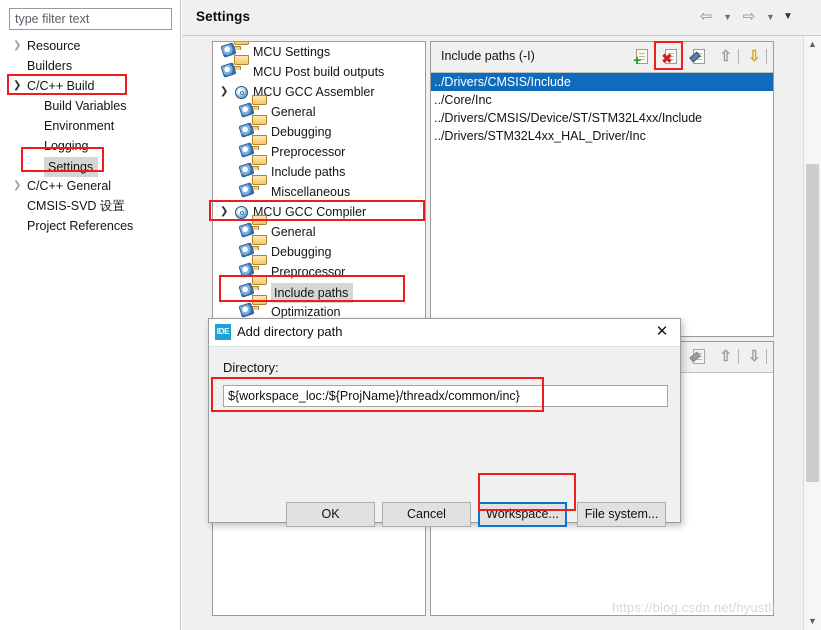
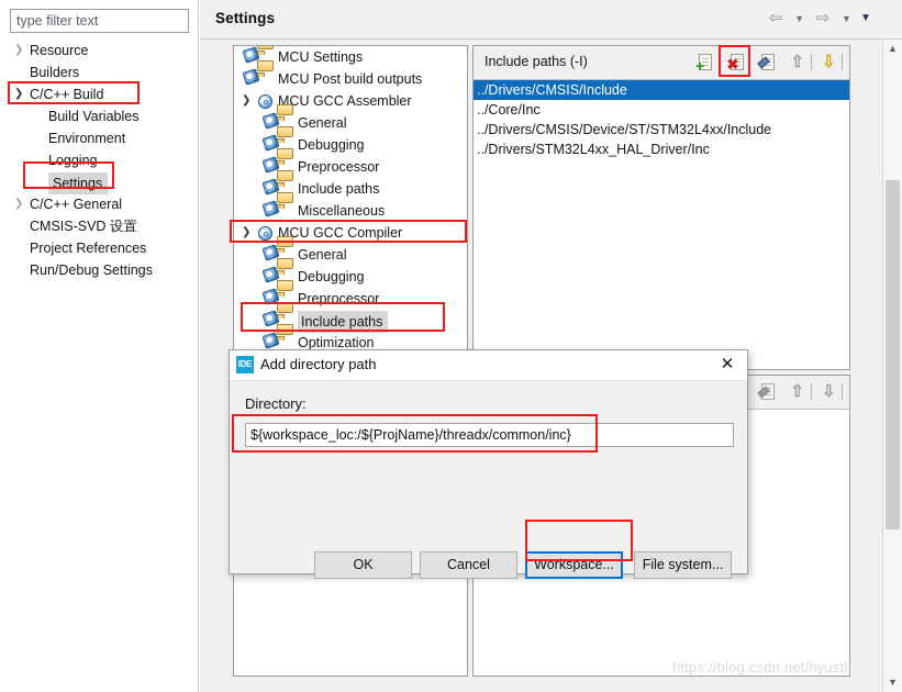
  type filter text
  ❯
  Resource
  Builders
  ❯
  C/C++ Build
  Build Variables
  Environment
  Logging
  Settings
  ❯
  C/C++ General
  CMSIS-SVD 设置
  Project References
+ Run/Debug Settings
  Settings
  ⇦ ▼ ⇨ ▼ ▼
  MCU Settings
  MCU Post build outputs
  ❯
  MCU GCC Assembler
  General
  Debugging
  Preprocessor
  Include paths
  Miscellaneous
  ❯
  MCU GCC Compiler
  General
  Debugging
  Preprocessor
  Include paths
  Optimization
  Include paths (-I)
  +
  ✖
  ⇧
  ⇩
  ../Drivers/CMSIS/Include
  ../Core/Inc
  ../Drivers/CMSIS/Device/ST/STM32L4xx/Include
  ../Drivers/STM32L4xx_HAL_Driver/Inc
  ⇧
  ⇩
  ▲
  ▼
  https://blog.csdn.net/hyustli
  IDE
  Add directory path
  ✕
  Directory:
  ${workspace_loc:/${ProjName}/threadx/common/inc}
  OK
  Cancel
  Workspace...
  File system...
